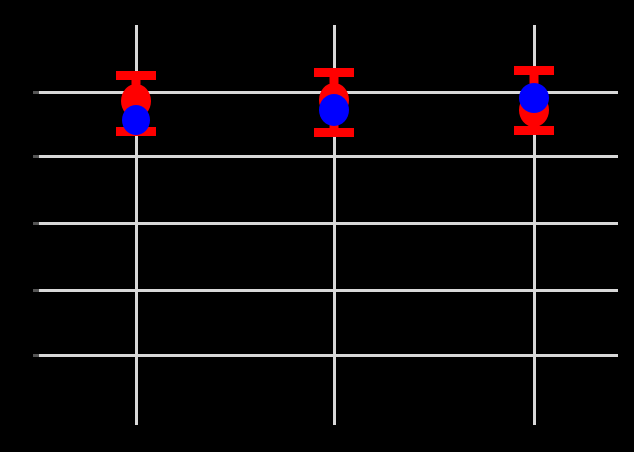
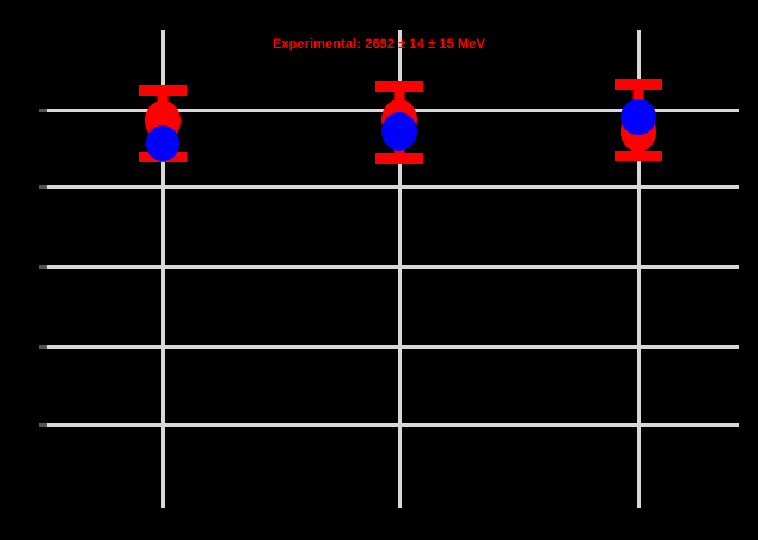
+ Experimental: 2692 ± 14 ± 15 MeV
